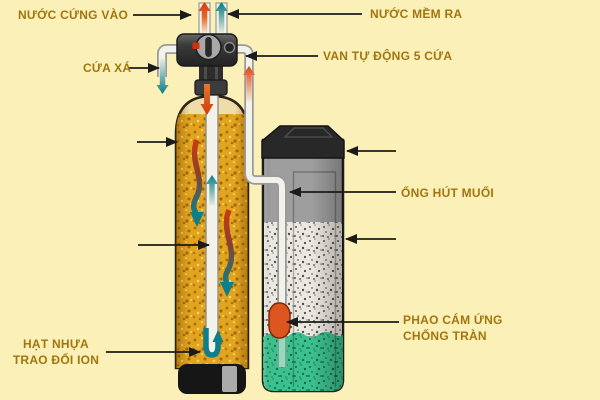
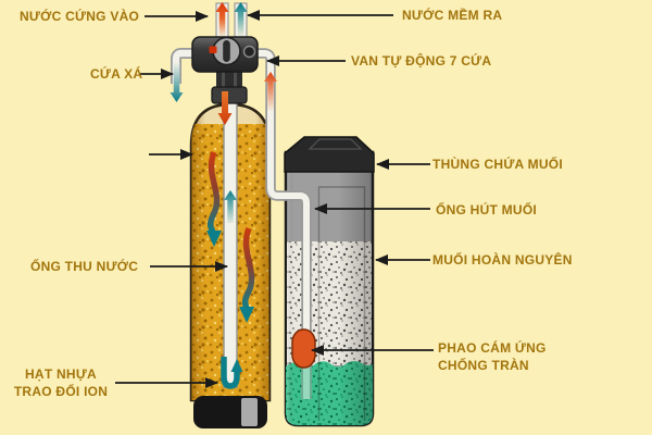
  NƯỚC CỨNG VÀO
  NƯỚC MỀM RA
  CỨA XÁ
- VAN TỰ ĐỘNG 5 CỨA
+ VAN TỰ ĐỘNG 7 CỨA
+ ỐNG THU NƯỚC
  HẠT NHỰA
  TRAO ĐỔI ION
+ THÙNG CHỨA MUỐI
  ỐNG HÚT MUỐI
+ MUỐI HOÀN NGUYÊN
  PHAO CÁM ỨNG
  CHỐNG TRÀN
